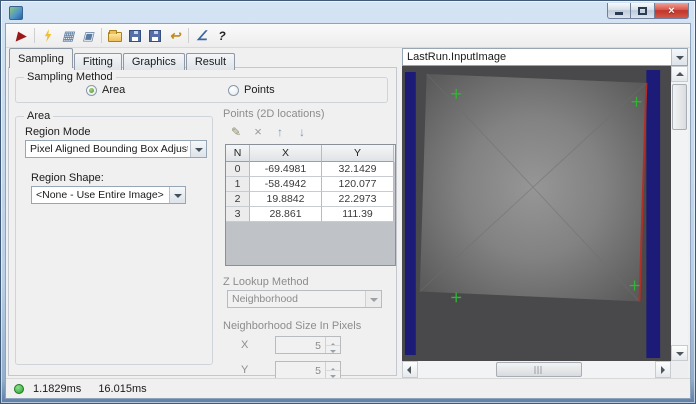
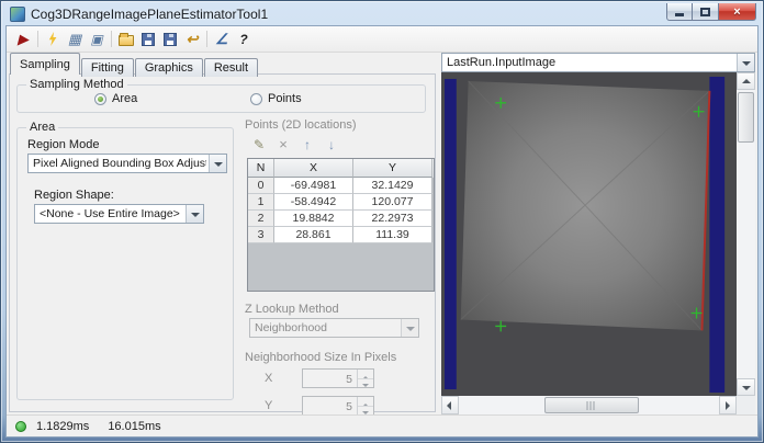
+ Cog3DRangeImagePlaneEstimatorTool1
  ×
  ▶
  ▦
  ▣
  ↩
  ∠
  ?
  Sampling Fitting Graphics Result
  Sampling Method
  Area
  Points
  Area
  Region Mode
  Pixel Aligned Bounding Box Adjus
  Region Shape:
  <None - Use Entire Image>
  Points (2D locations)
  ✎
  ×
  ↑
  ↓
  N
  X
  Y
  0
  -69.4981
  32.1429
  1
  -58.4942
  120.077
  2
  19.8842
  22.2973
  3
  28.861
  111.39
  Z Lookup Method
  Neighborhood
  Neighborhood Size In Pixels
  X
  5
  Y
  5
  LastRun.InputImage
  1.1829ms
  16.015ms
